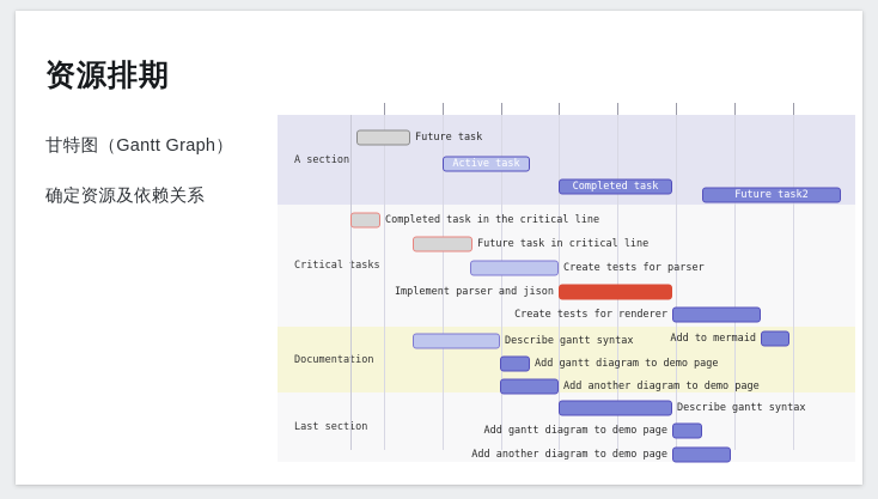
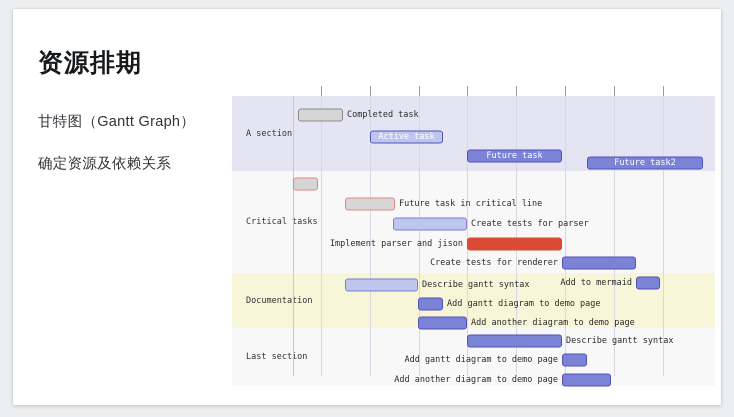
  资源排期
  甘特图（Gantt Graph）
  确定资源及依赖关系
  A section
  Critical tasks
  Documentation
  Last section
- Future task
+ Completed task
  Active task
- Completed task
+ Future task
  Future task2
- Completed task in the critical line
  Future task in critical line
  Create tests for parser
  Implement parser and jison
  Create tests for renderer
  Add to mermaid
  Describe gantt syntax
  Add gantt diagram to demo page
  Add another diagram to demo page
  Describe gantt syntax
  Add gantt diagram to demo page
  Add another diagram to demo page
